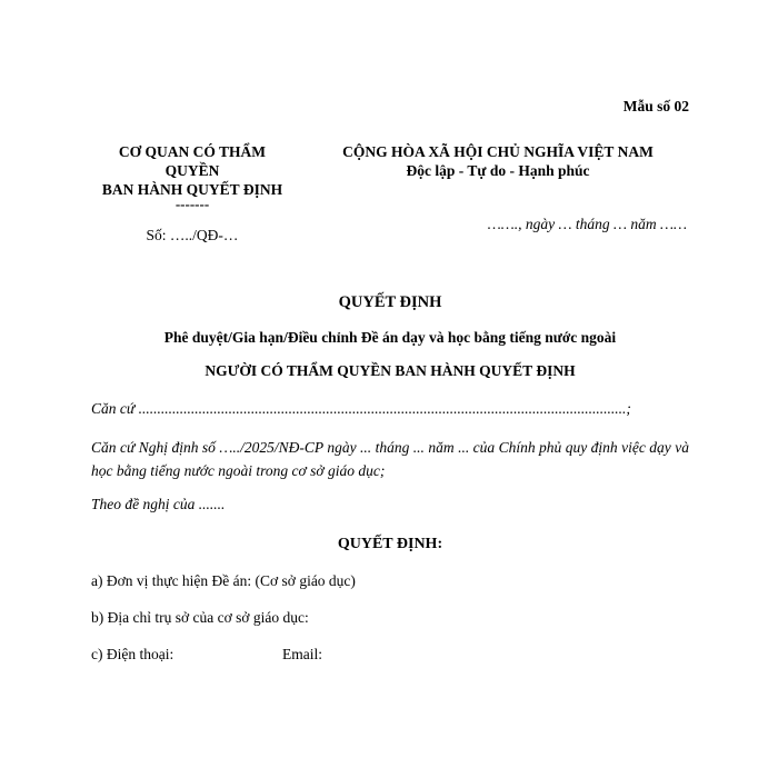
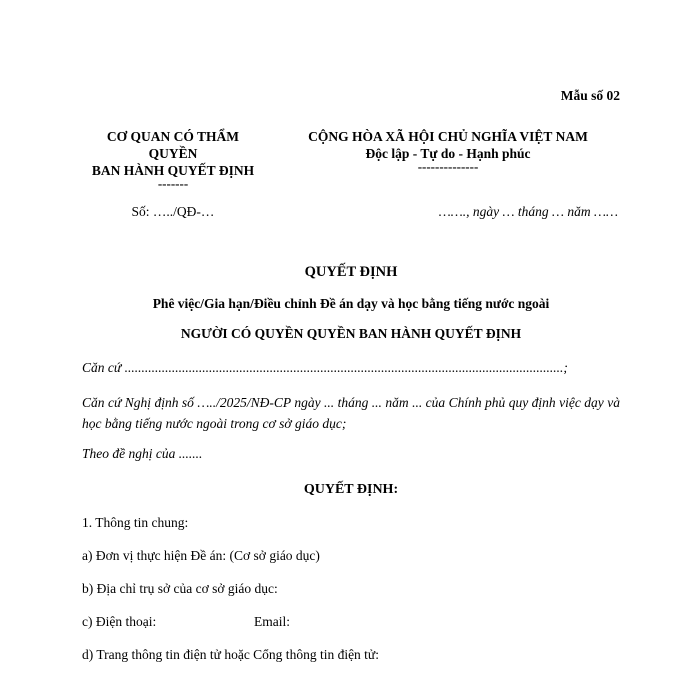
  Mẫu số 02
  CƠ QUAN CÓ THẨM
  QUYỀN
  BAN HÀNH QUYẾT ĐỊNH
  -------
  Số: …../QĐ-…
  CỘNG HÒA XÃ HỘI CHỦ NGHĨA VIỆT NAM
  Độc lập - Tự do - Hạnh phúc
+ --------------
  ……., ngày … tháng … năm ……
  QUYẾT ĐỊNH
- Phê duyệt/Gia hạn/Điều chỉnh Đề án dạy và học bằng tiếng nước ngoài
+ Phê việc/Gia hạn/Điều chỉnh Đề án dạy và học bằng tiếng nước ngoài
- NGƯỜI CÓ THẨM QUYỀN BAN HÀNH QUYẾT ĐỊNH
+ NGƯỜI CÓ QUYỀN QUYỀN BAN HÀNH QUYẾT ĐỊNH
  Căn cứ ..................................................................................................................................;
  Căn cứ Nghị định số …../2025/NĐ-CP ngày ... tháng ... năm ... của Chính phủ quy định việc dạy và học bằng tiếng nước ngoài trong cơ sở giáo dục;
  Theo đề nghị của .......
  QUYẾT ĐỊNH:
+ 1. Thông tin chung:
  a) Đơn vị thực hiện Đề án: (Cơ sở giáo dục)
  b) Địa chỉ trụ sở của cơ sở giáo dục:
  c) Điện thoại: Email:
+ d) Trang thông tin điện tử hoặc Cổng thông tin điện tử:
